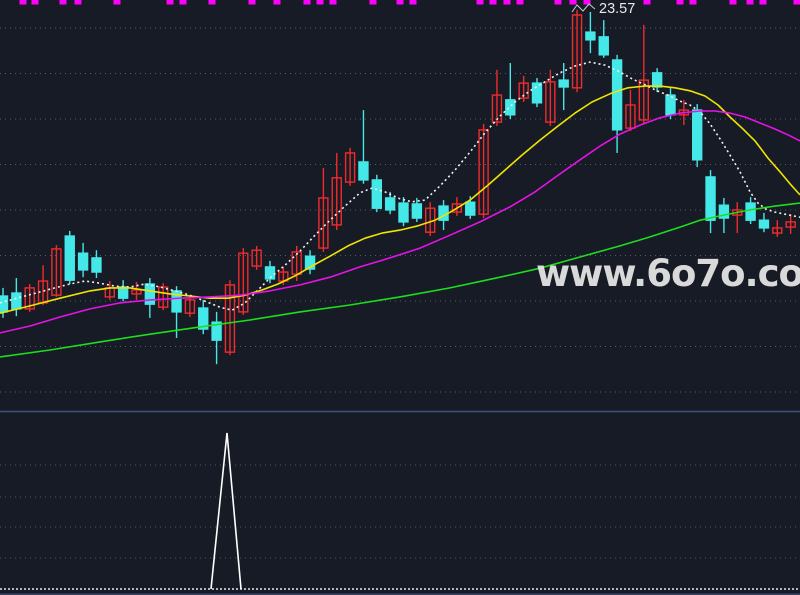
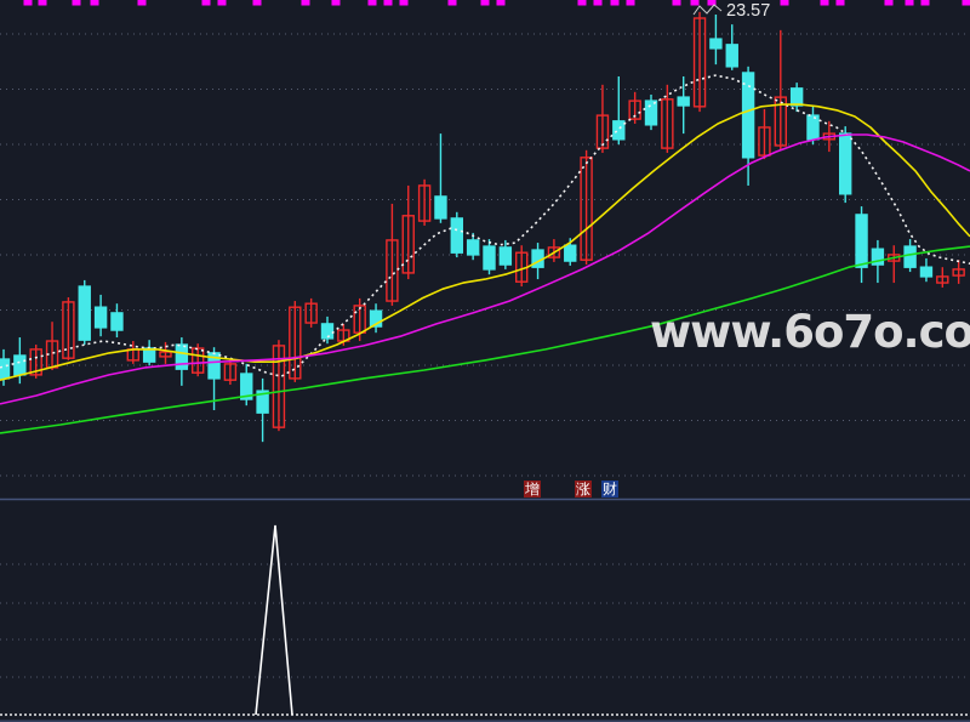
  www.6o7o.co
  23.57
+ 增
+ 涨
+ 财
